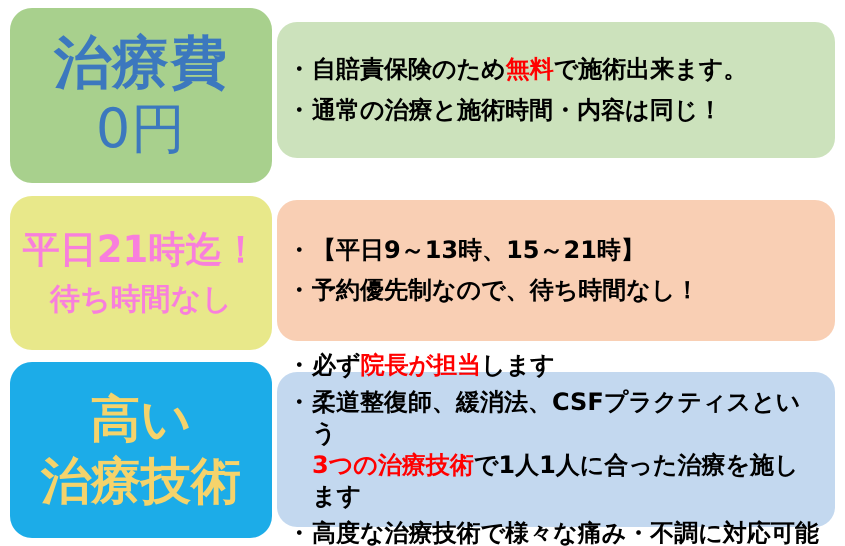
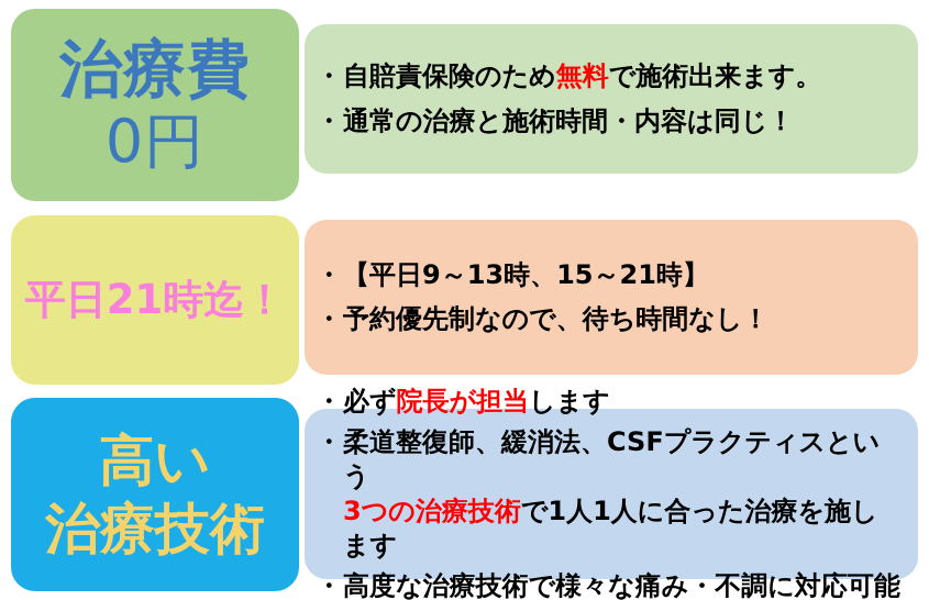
  治療費
  0円
  ・
  自賠責保険のため無料で施術出来ます。
  ・
  通常の治療と施術時間・内容は同じ！
  平日21時迄！
- 待ち時間なし
  ・
  【平日9～13時、15～21時】
  ・
  予約優先制なので、待ち時間なし！
  高い
  治療技術
  ・
  必ず院長が担当します
  ・
  柔道整復師、緩消法、CSFプラクティスという
  3つの治療技術で1人1人に合った治療を施します
  ・
  高度な治療技術で様々な痛み・不調に対応可能
